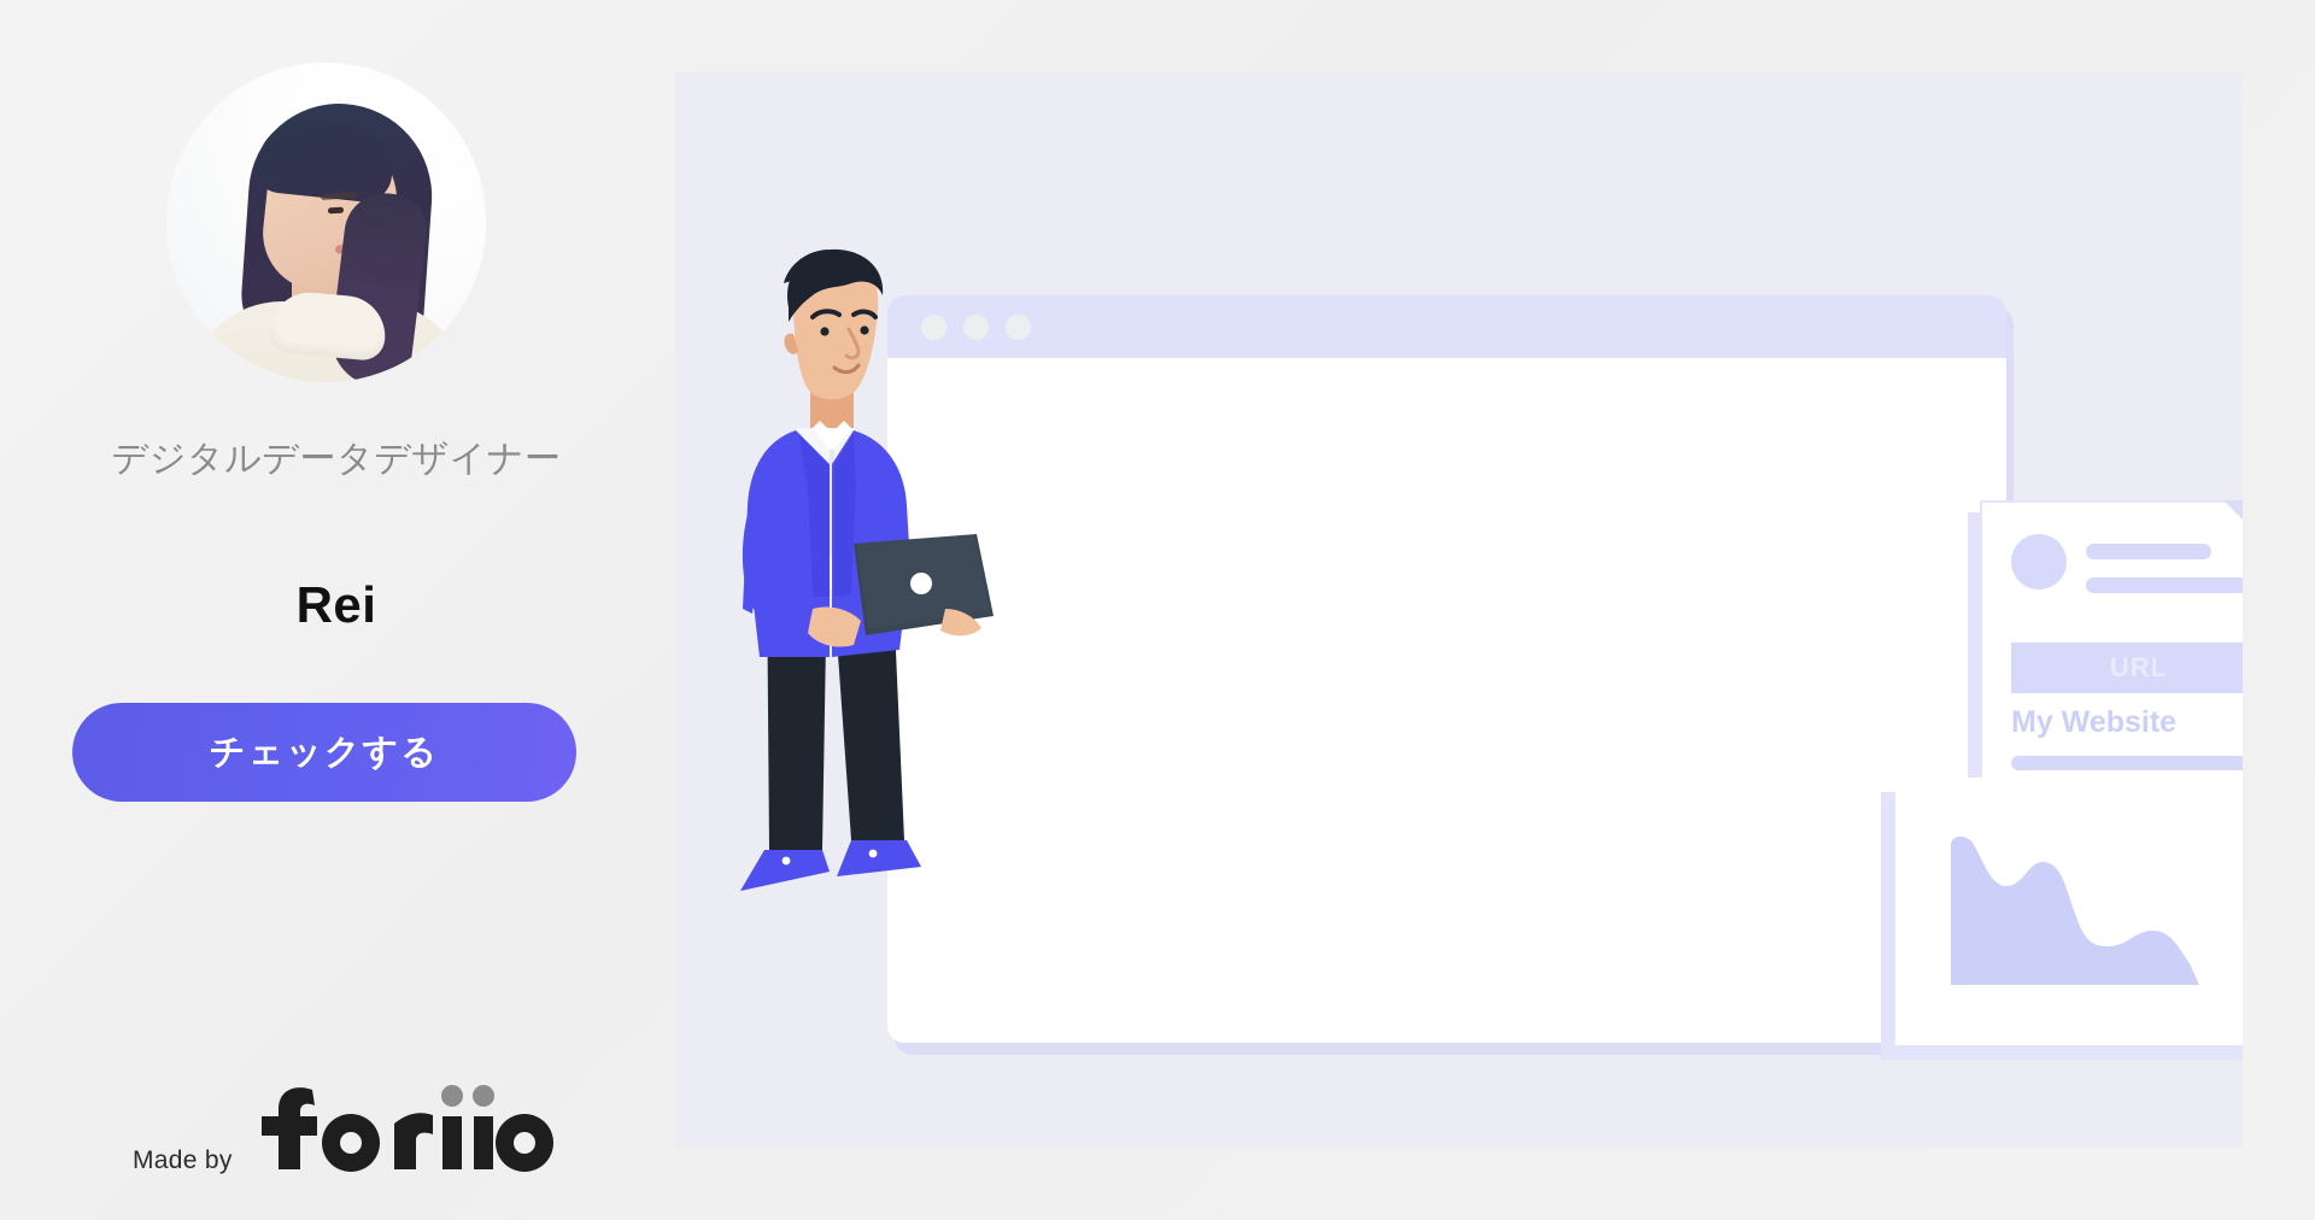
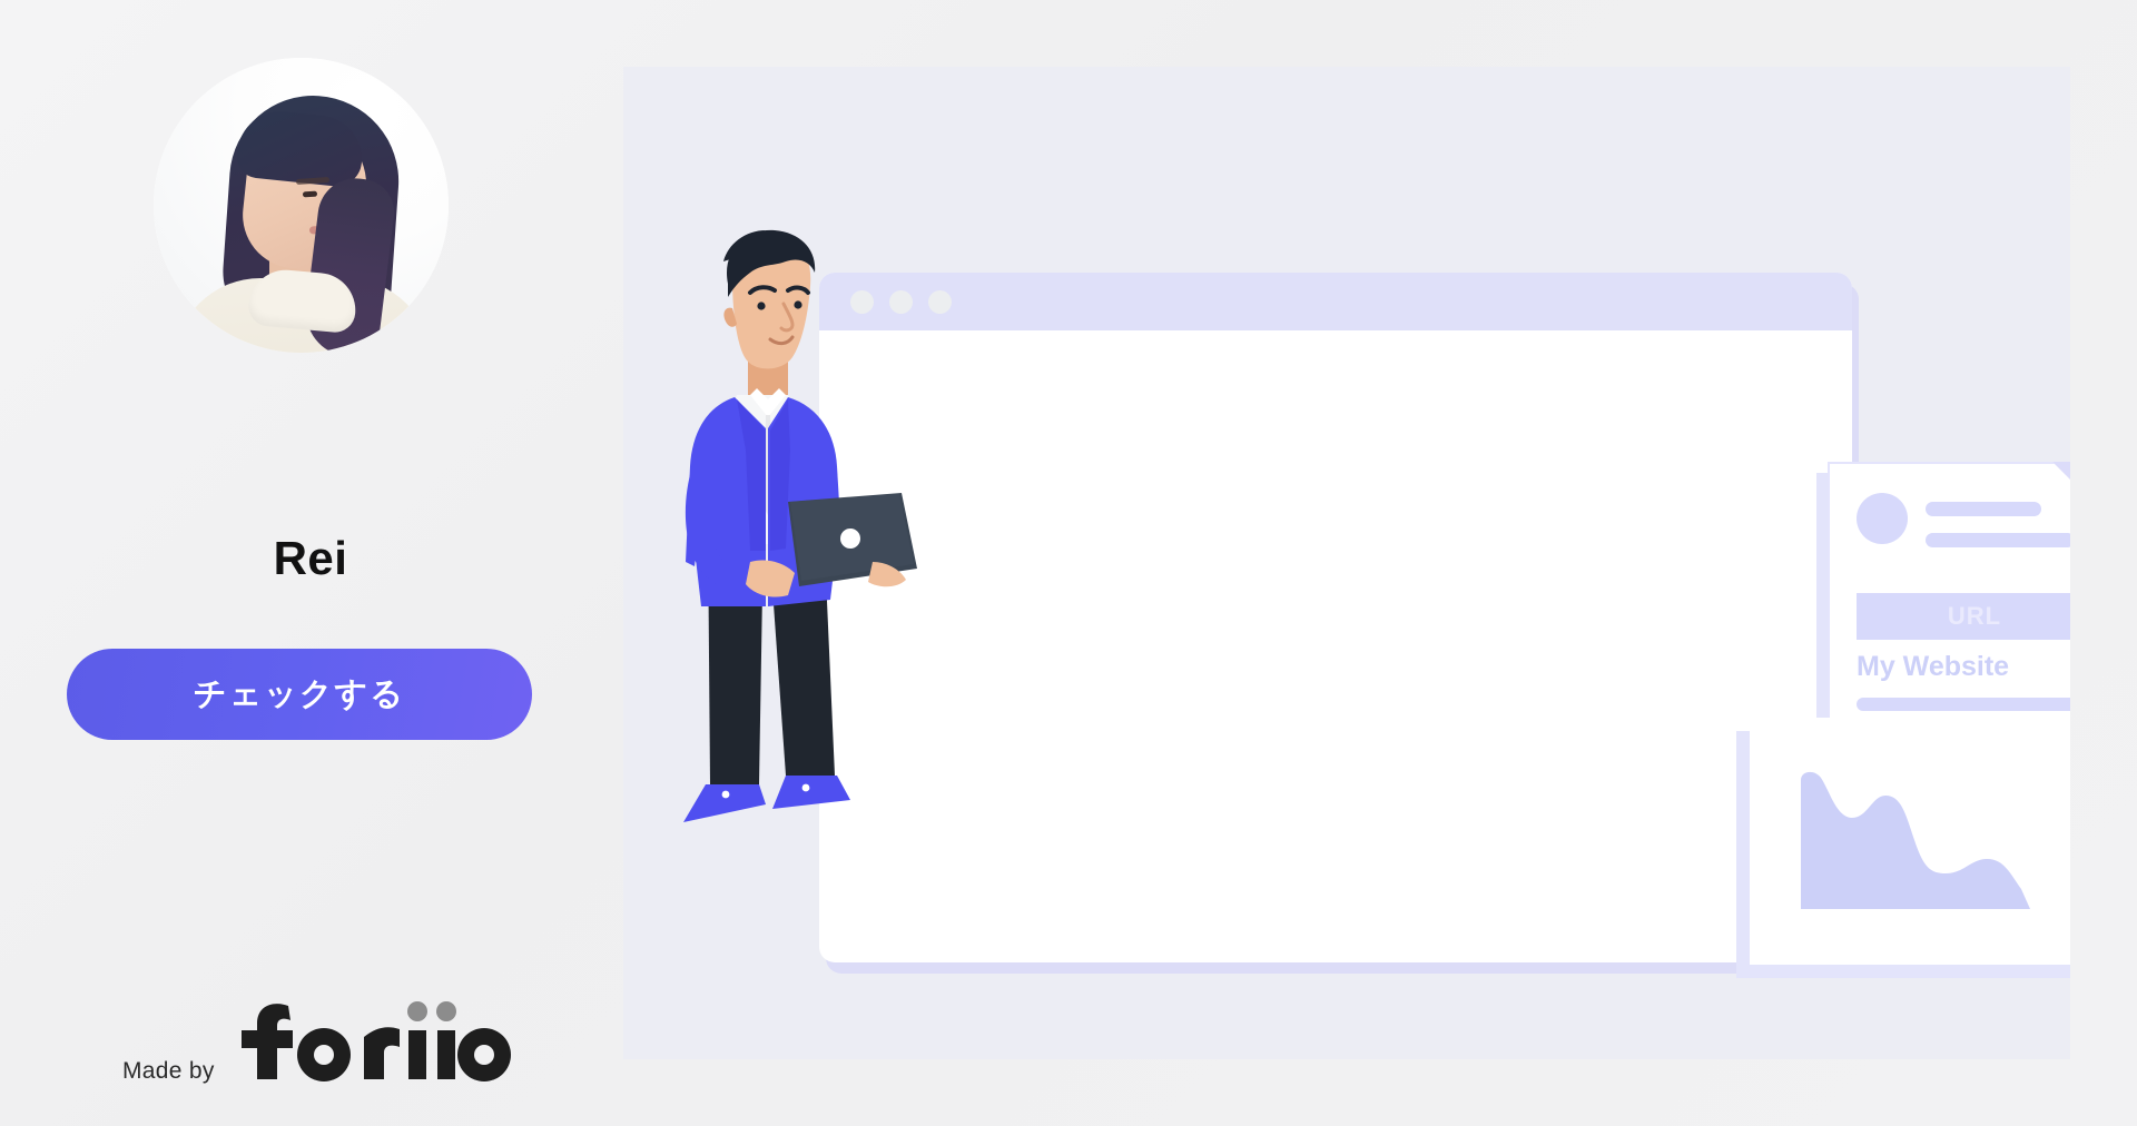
- デジタルデータデザイナー
  Rei
  チェックする
  Made by
  My Website
